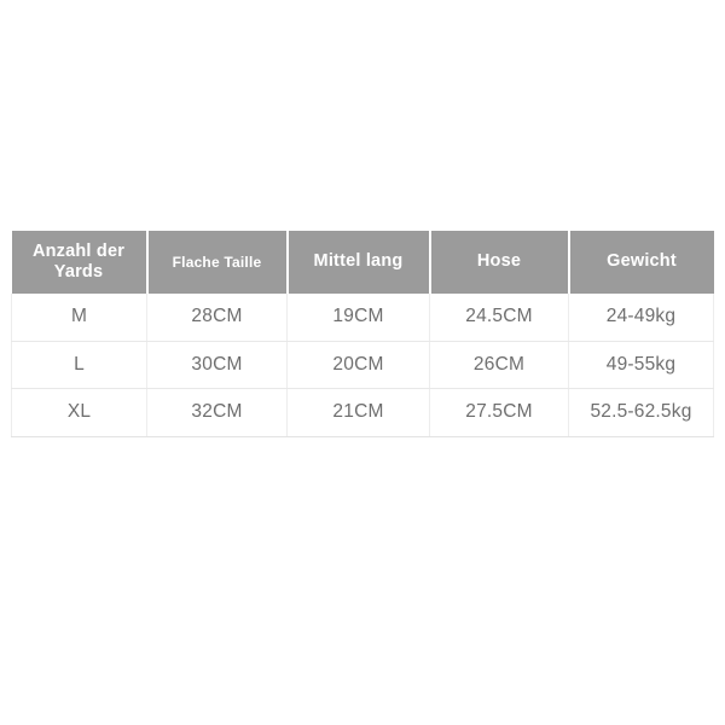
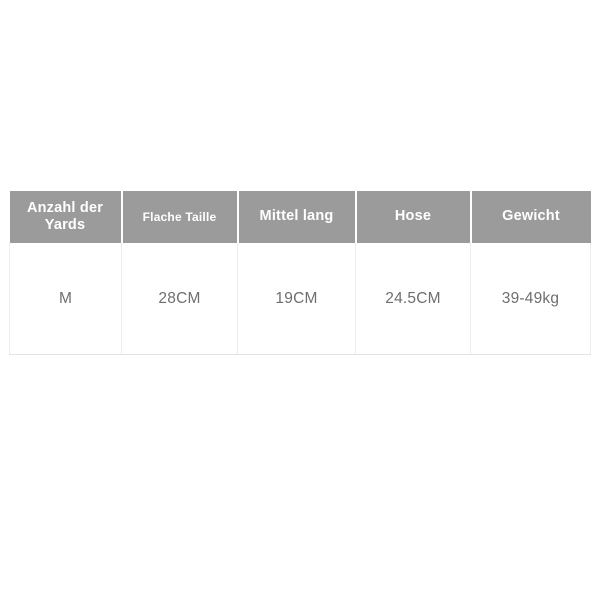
  Anzahl der Yards	Flache Taille	Mittel lang	Hose	Gewicht
- M	28CM	19CM	24.5CM	24-49kg
+ M	28CM	19CM	24.5CM	39-49kg
- L	30CM	20CM	26CM	49-55kg
- XL	32CM	21CM	27.5CM	52.5-62.5kg
